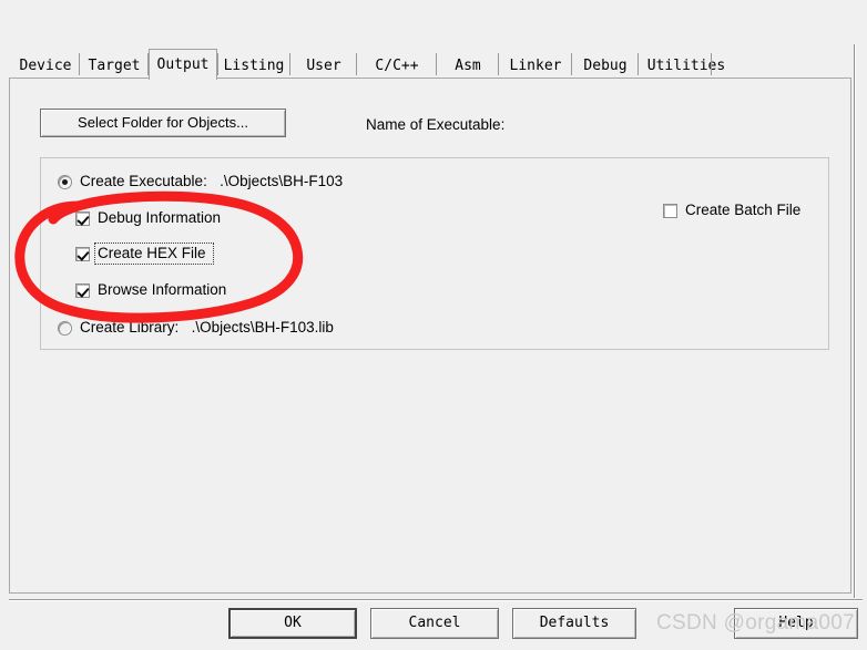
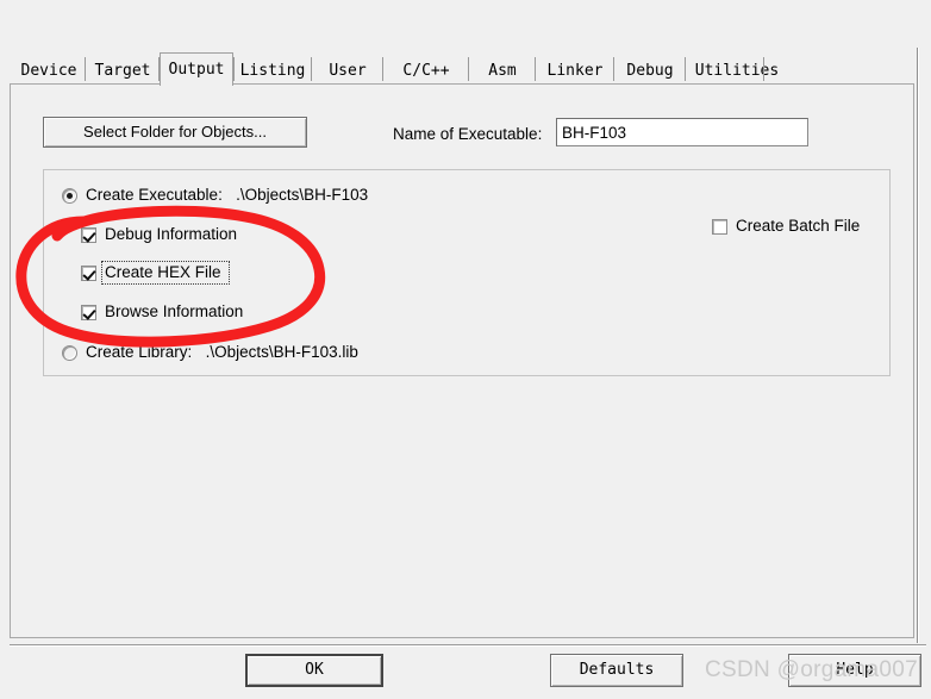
  Device
  Target
  Output
  Listing
  User
  C/C++
  Asm
  Linker
  Debug
  Utilities
  Select Folder for Objects...
  Name of Executable:
+ BH-F103
  Create Executable: .\Objects\BH-F103
  Debug Information
  Create HEX File
  Browse Information
  Create Library: .\Objects\BH-F103.lib
  Create Batch File
  OK
- Cancel
  Defaults
  Help
  CSDN @orgama007
